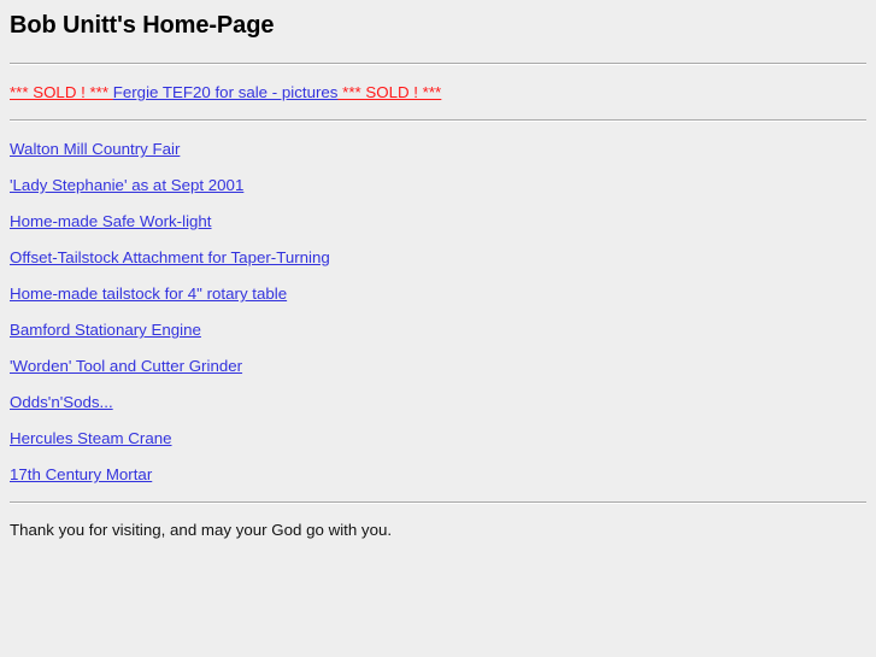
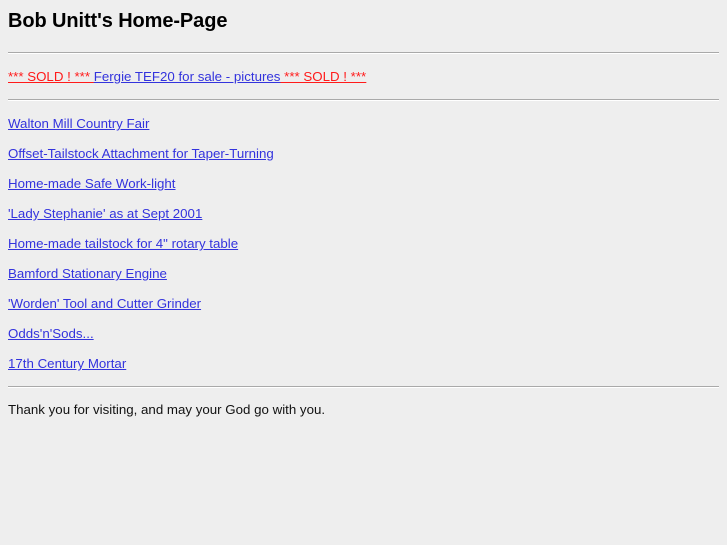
  Bob Unitt's Home-Page
  *** SOLD ! *** Fergie TEF20 for sale - pictures *** SOLD ! ***
  Walton Mill Country Fair
- 'Lady Stephanie' as at Sept 2001
+ Offset-Tailstock Attachment for Taper-Turning
  Home-made Safe Work-light
- Offset-Tailstock Attachment for Taper-Turning
+ 'Lady Stephanie' as at Sept 2001
  Home-made tailstock for 4" rotary table
  Bamford Stationary Engine
  'Worden' Tool and Cutter Grinder
  Odds'n'Sods...
- Hercules Steam Crane
  17th Century Mortar
  Thank you for visiting, and may your God go with you.
